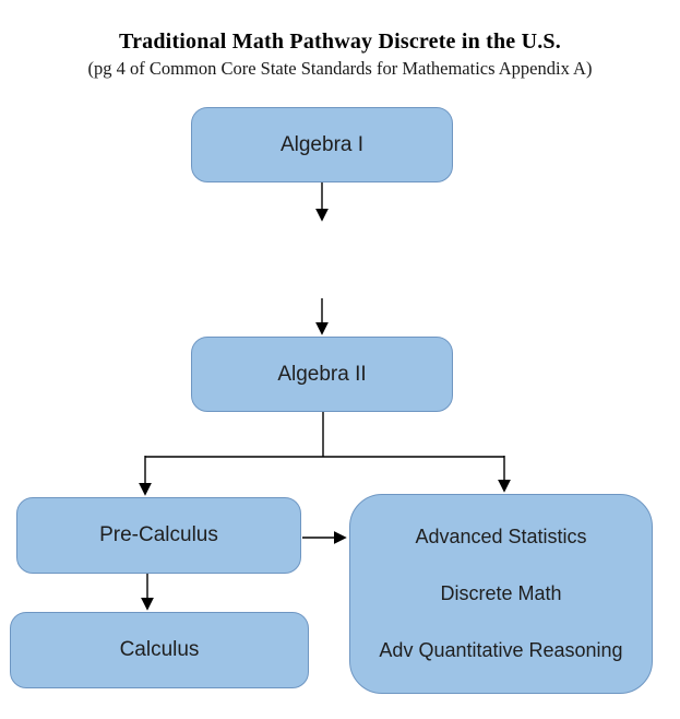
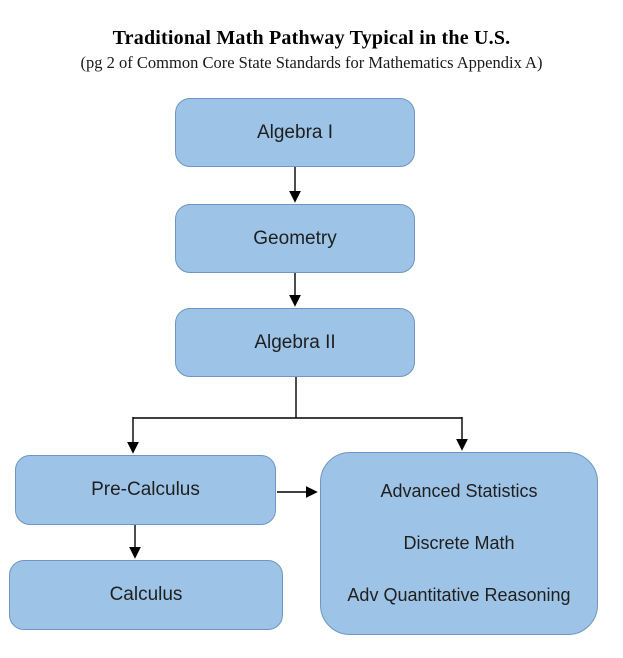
- Traditional Math Pathway Discrete in the U.S.
+ Traditional Math Pathway Typical in the U.S.
- (pg 4 of Common Core State Standards for Mathematics Appendix A)
+ (pg 2 of Common Core State Standards for Mathematics Appendix A)
  Algebra I
+ Geometry
  Algebra II
  Pre-Calculus
  Calculus
  Advanced Statistics
  Discrete Math
  Adv Quantitative Reasoning
